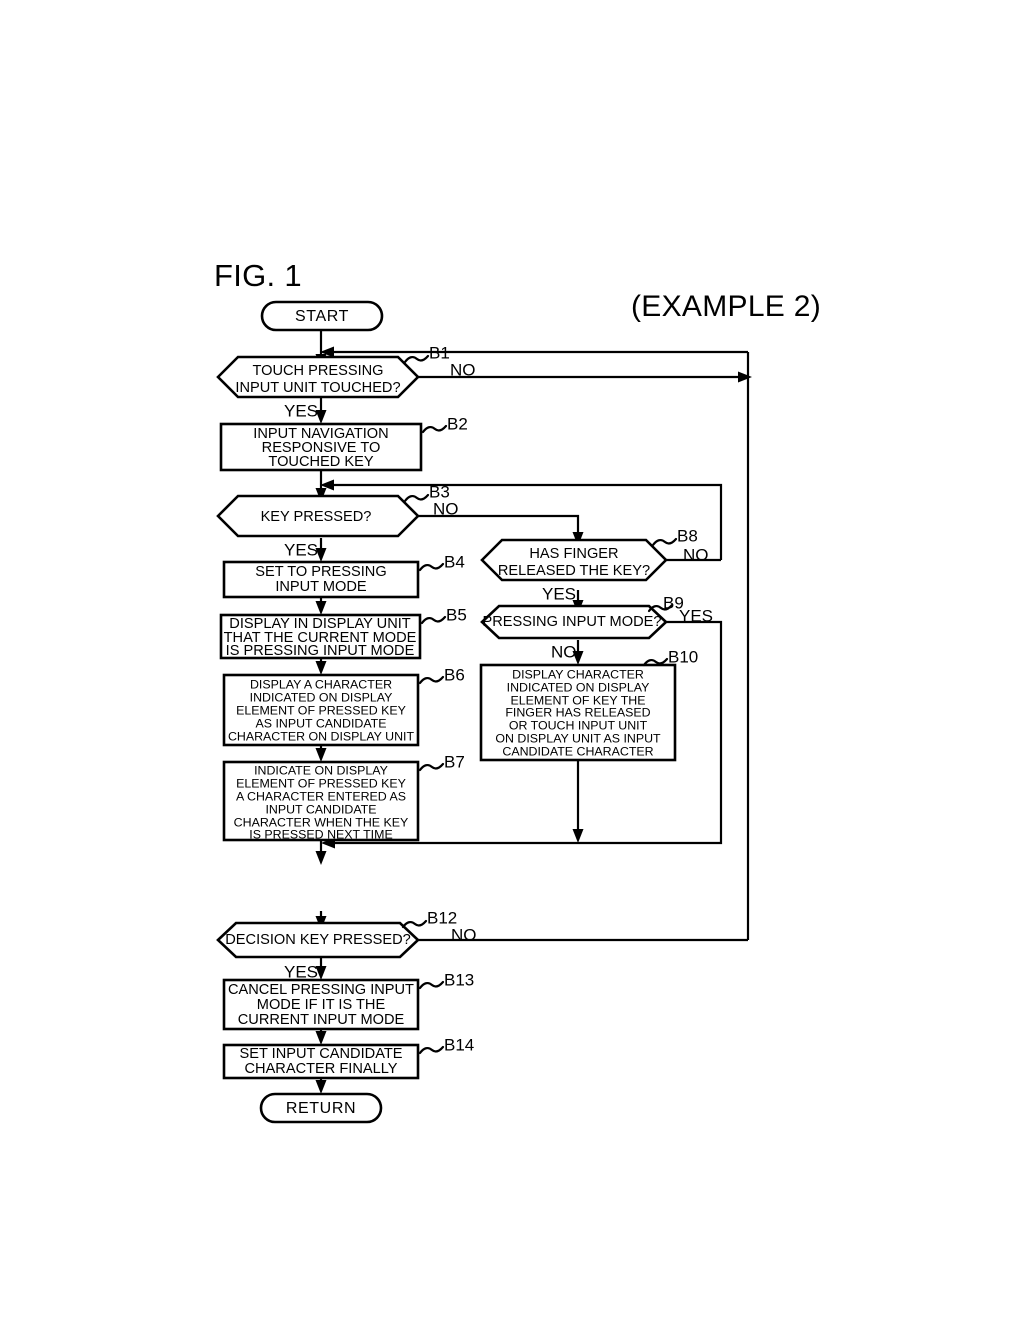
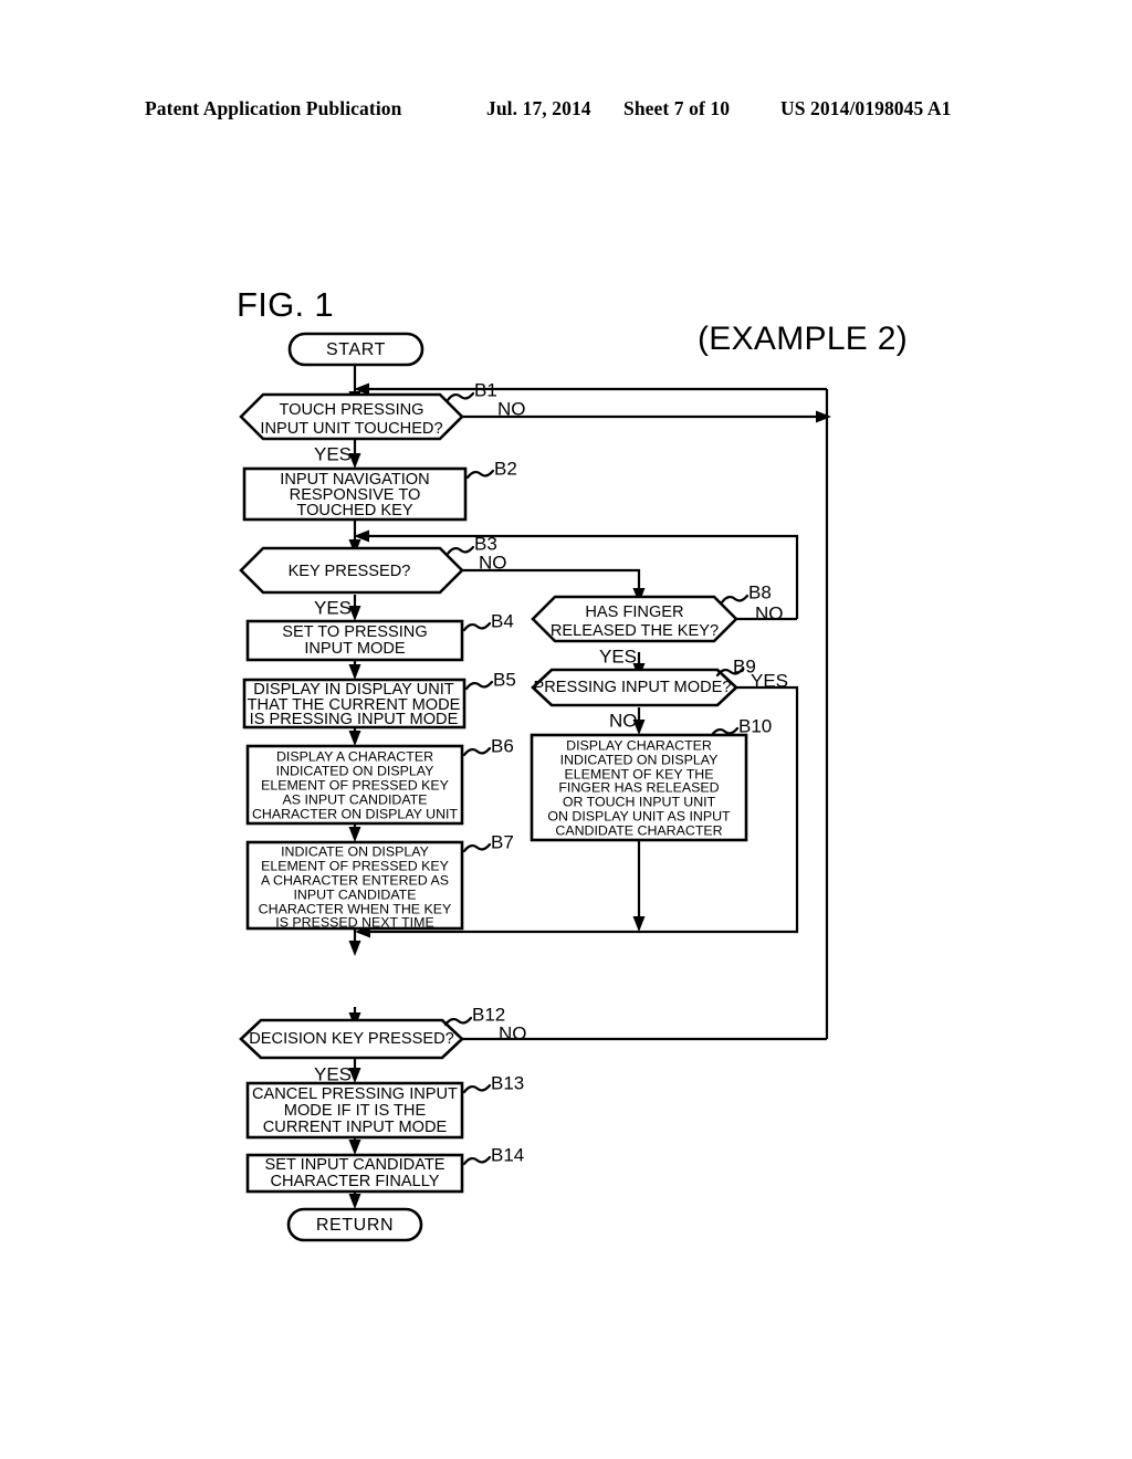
+ Patent Application Publication
+ Jul. 17, 2014
+ Sheet 7 of 10
+ US 2014/0198045 A1
  FIG. 1
  (EXAMPLE 2)
  START
  TOUCH PRESSING
  INPUT UNIT TOUCHED?
  B1
  YES
  NO
  INPUT NAVIGATION
  RESPONSIVE TO
  TOUCHED KEY
  B2
  KEY PRESSED?
  B3
  YES
  NO
  SET TO PRESSING
  INPUT MODE
  B4
  DISPLAY IN DISPLAY UNIT
  THAT THE CURRENT MODE
  IS PRESSING INPUT MODE
  B5
  DISPLAY A CHARACTER
  INDICATED ON DISPLAY
  ELEMENT OF PRESSED KEY
  AS INPUT CANDIDATE
  CHARACTER ON DISPLAY UNIT
  B6
  INDICATE ON DISPLAY
  ELEMENT OF PRESSED KEY
  A CHARACTER ENTERED AS
  INPUT CANDIDATE
  CHARACTER WHEN THE KEY
  IS PRESSED NEXT TIME
  B7
  HAS FINGER
  RELEASED THE KEY?
  B8
  YES
  NO
  PRESSING INPUT MODE?
  B9
  NO
  YES
  DISPLAY CHARACTER
  INDICATED ON DISPLAY
  ELEMENT OF KEY THE
  FINGER HAS RELEASED
  OR TOUCH INPUT UNIT
  ON DISPLAY UNIT AS INPUT
  CANDIDATE CHARACTER
  B10
  DECISION KEY PRESSED?
  B12
  YES
  NO
  CANCEL PRESSING INPUT
  MODE IF IT IS THE
  CURRENT INPUT MODE
  B13
  SET INPUT CANDIDATE
  CHARACTER FINALLY
  B14
  RETURN
